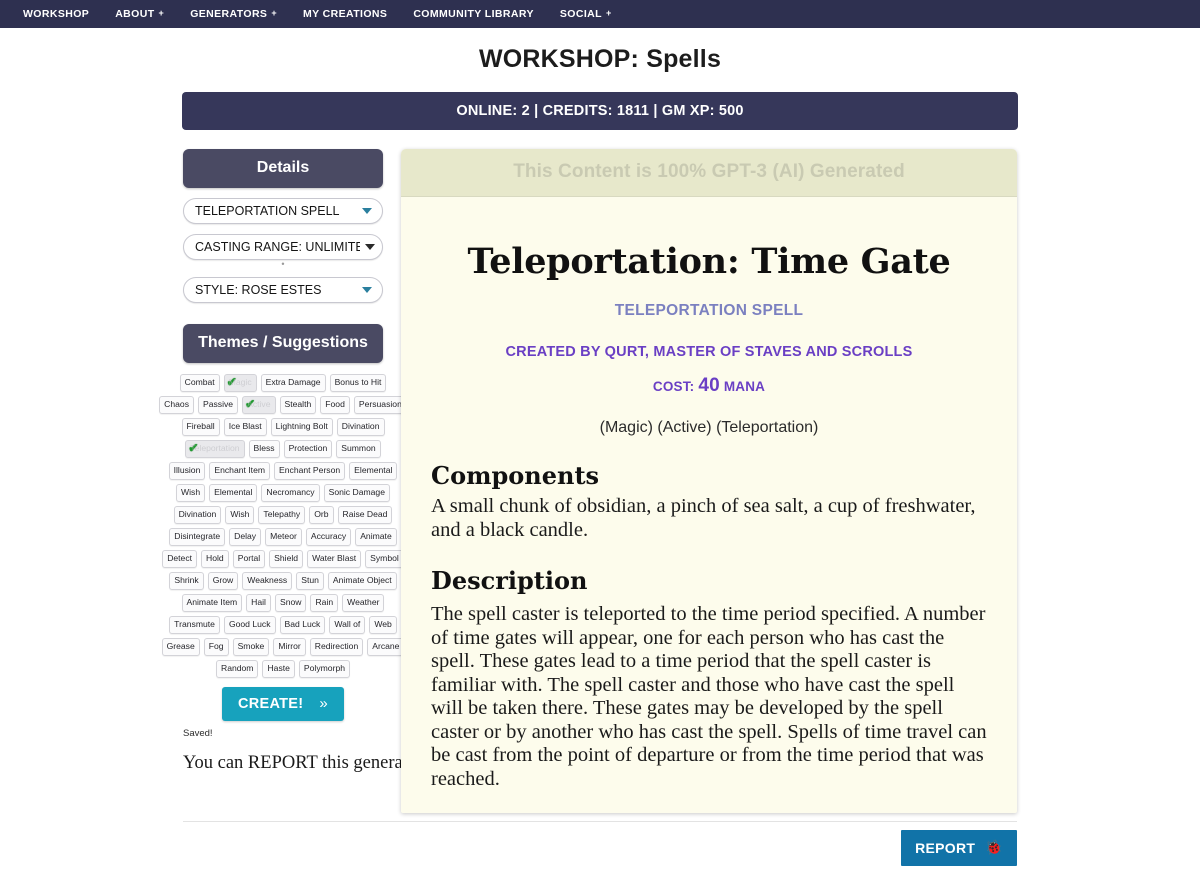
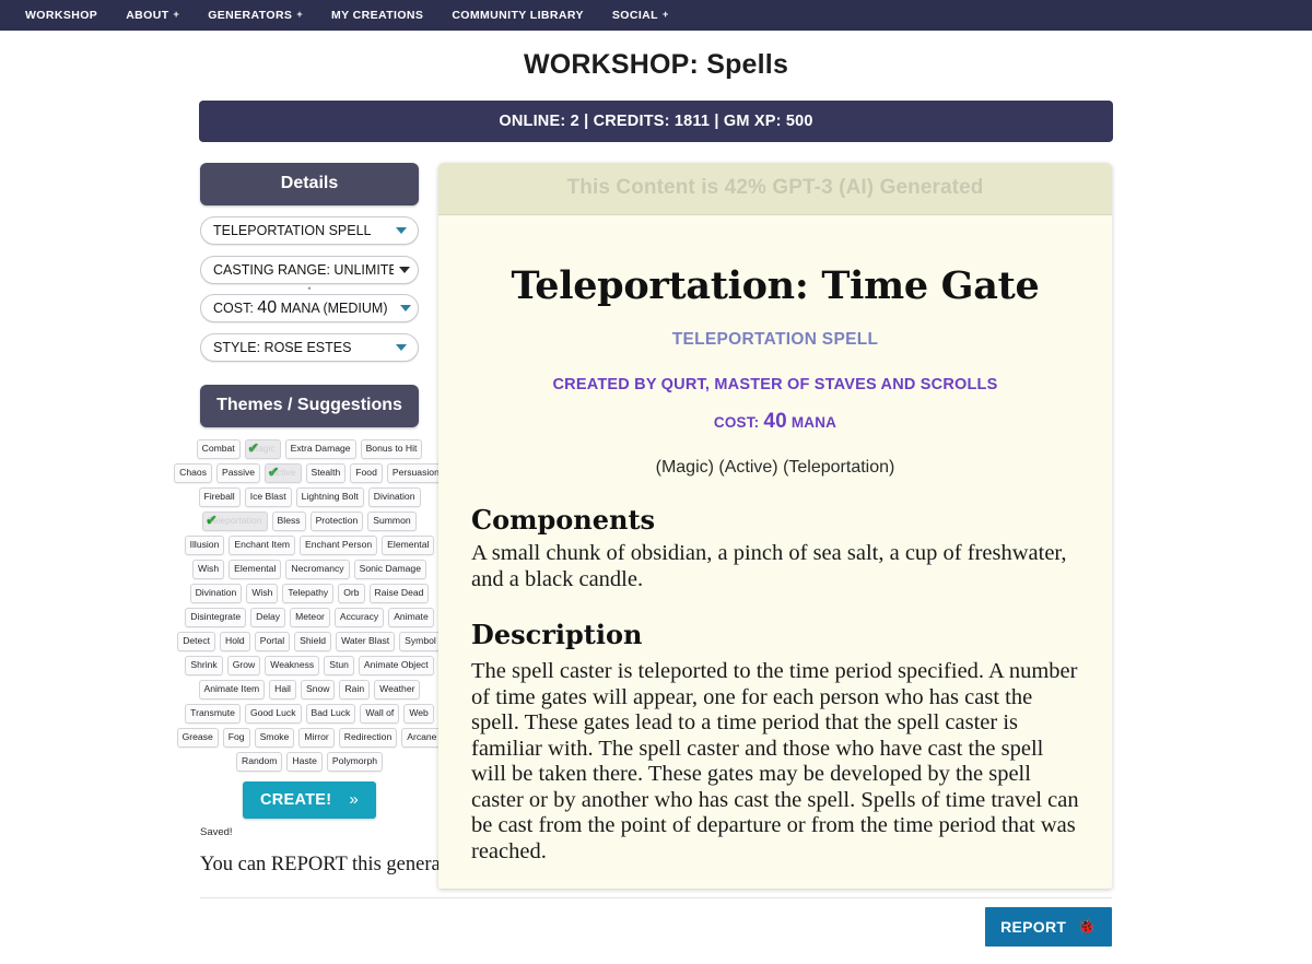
  WORKSHOP
  ABOUT +
  GENERATORS +
  MY CREATIONS
  COMMUNITY LIBRARY
  SOCIAL +
  WORKSHOP: Spells
  ONLINE: 2 | CREDITS: 1811 | GM XP: 500
  Details
  TELEPORTATION SPELL
  CASTING RANGE: UNLIMITE
  •
+ COST: 40 MANA (MEDIUM)
  STYLE: ROSE ESTES
  Themes / Suggestions
  Combat
  ✔
  Magic
  Extra Damage
  Bonus to Hit
  Chaos
  Passive
  ✔
  Active
  Stealth
  Food
  Persuasion
  Fireball
  Ice Blast
  Lightning Bolt
  Divination
  ✔
  Teleportation
  Bless
  Protection
  Summon
  Illusion
  Enchant Item
  Enchant Person
  Elemental
  Wish
  Elemental
  Necromancy
  Sonic Damage
  Divination
  Wish
  Telepathy
  Orb
  Raise Dead
  Disintegrate
  Delay
  Meteor
  Accuracy
  Animate
  Detect
  Hold
  Portal
  Shield
  Water Blast
  Symbol
  Shrink
  Grow
  Weakness
  Stun
  Animate Object
  Animate Item
  Hail
  Snow
  Rain
  Weather
  Transmute
  Good Luck
  Bad Luck
  Wall of
  Web
  Grease
  Fog
  Smoke
  Mirror
  Redirection
  Arcane
  Random
  Haste
  Polymorph
  CREATE!
  »
  Saved!
- This Content is 100% GPT-3 (AI) Generated
+ This Content is 42% GPT-3 (AI) Generated
  Teleportation: Time Gate
  TELEPORTATION SPELL
  CREATED BY QURT, MASTER OF STAVES AND SCROLLS
  COST: 40 MANA
  (Magic) (Active) (Teleportation)
  Components
  A small chunk of obsidian, a pinch of sea salt, a cup of freshwater, and a black candle.
  Description
  The spell caster is teleported to the time period specified. A number of time gates will appear, one for each person who has cast the spell. These gates lead to a time period that the spell caster is familiar with. The spell caster and those who have cast the spell will be taken there. These gates may be developed by the spell caster or by another who has cast the spell. Spells of time travel can be cast from the point of departure or from the time period that was reached.
  REPORT
  🐞
